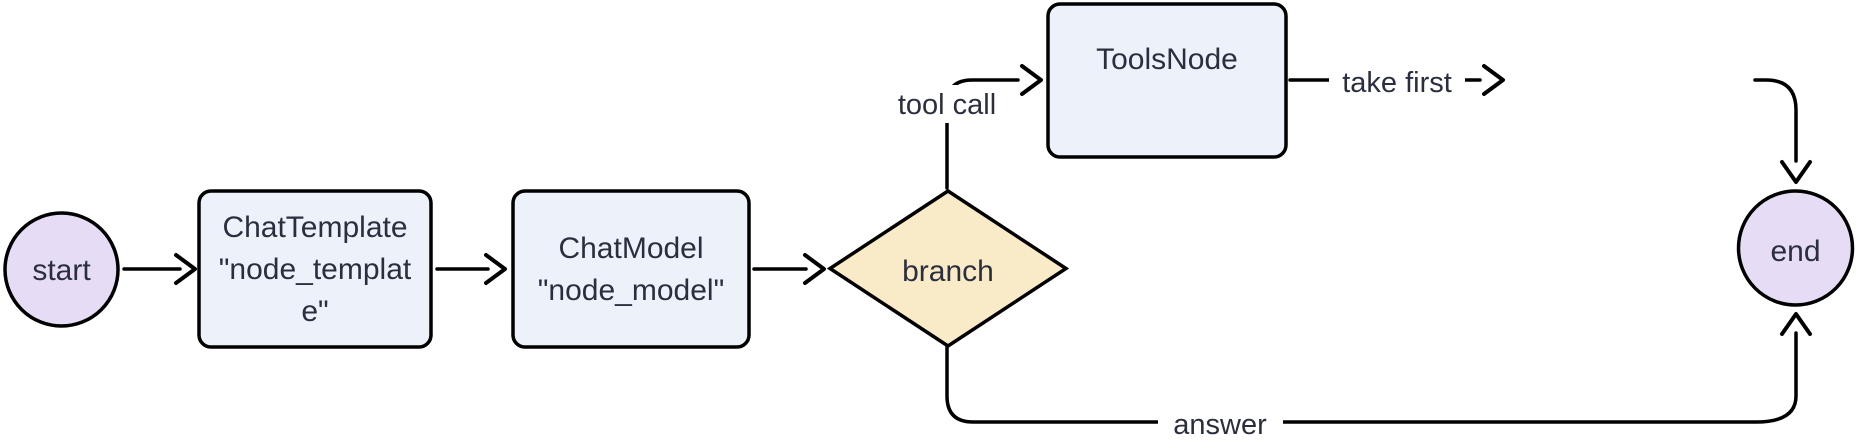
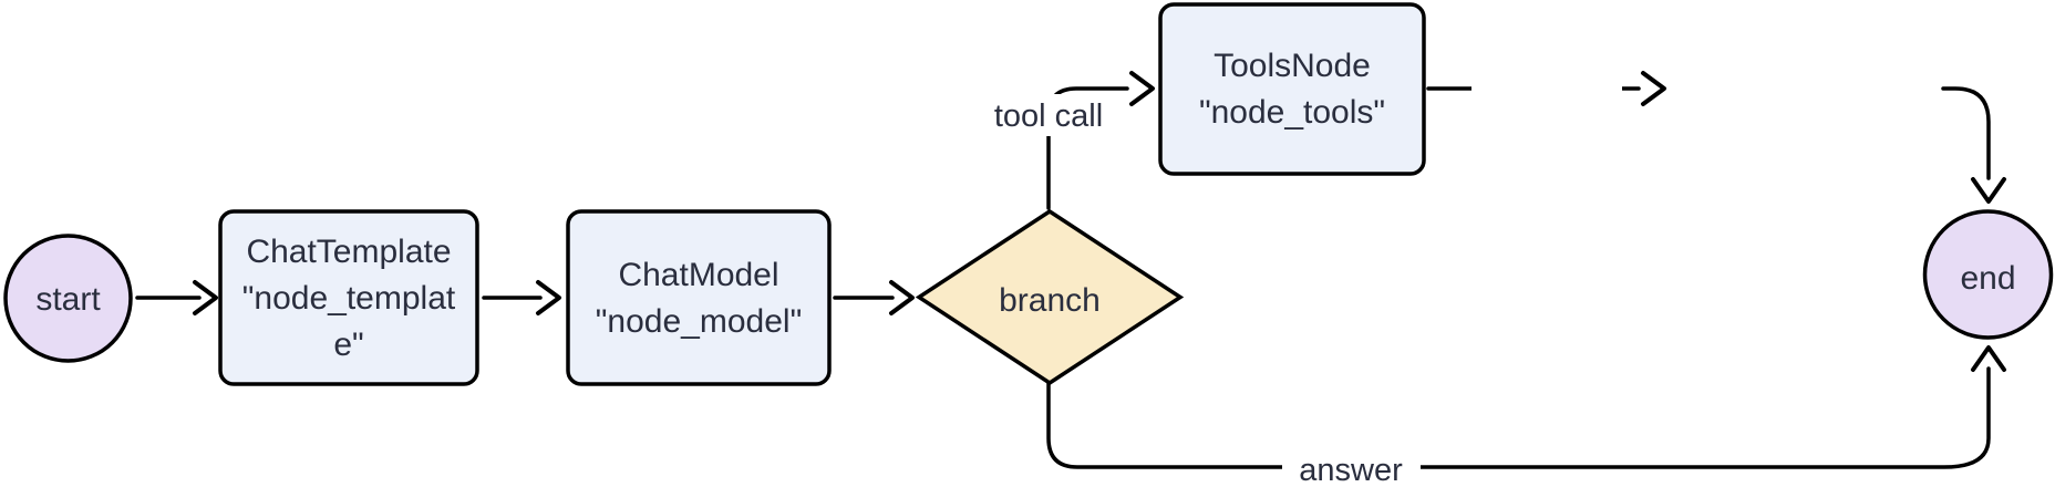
  tool call
- take first
  answer
  start
  ChatTemplate
  "node_templat
  e"
  ChatModel
  "node_model"
  branch
  ToolsNode
+ "node_tools"
  end
